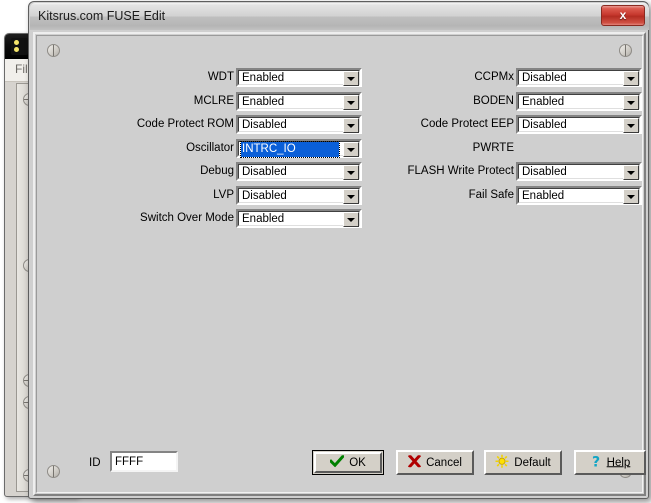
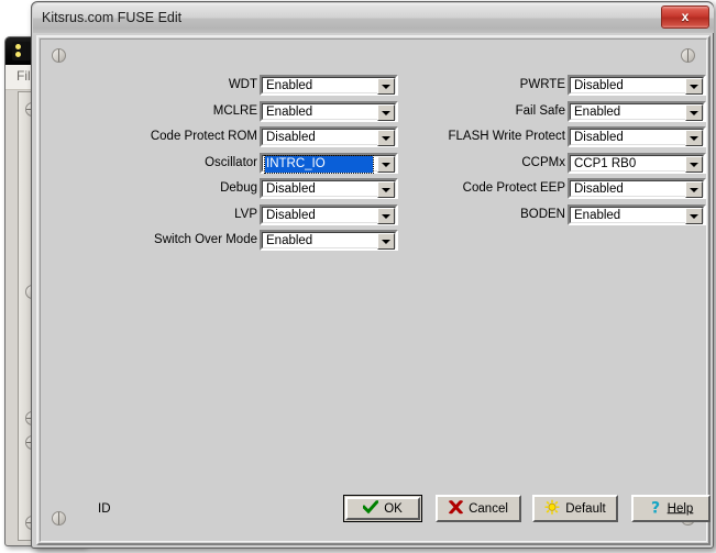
  Fil
  Kitsrus.com FUSE Edit
  x
  WDT
  Enabled
  MCLRE
  Enabled
  Code Protect ROM
  Disabled
  Oscillator
  INTRC_IO
  Debug
  Disabled
  LVP
  Disabled
  Switch Over Mode
  Enabled
- CCPMx
+ PWRTE
  Disabled
- BODEN
+ Fail Safe
  Enabled
- Code Protect EEP
+ FLASH Write Protect
  Disabled
- PWRTE
+ CCPMx
+ CCP1 RB0
- FLASH Write Protect
+ Code Protect EEP
  Disabled
- Fail Safe
+ BODEN
  Enabled
  ID
- FFFF
  OK
  Cancel
  Default
  ?
  Help
